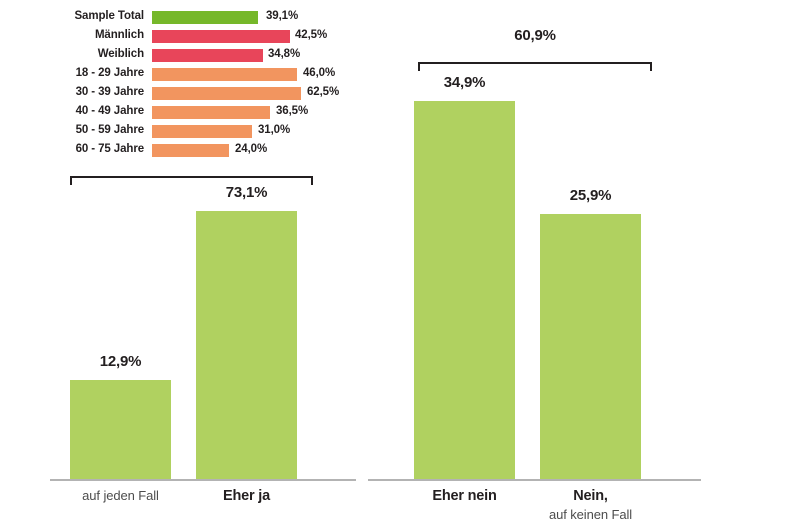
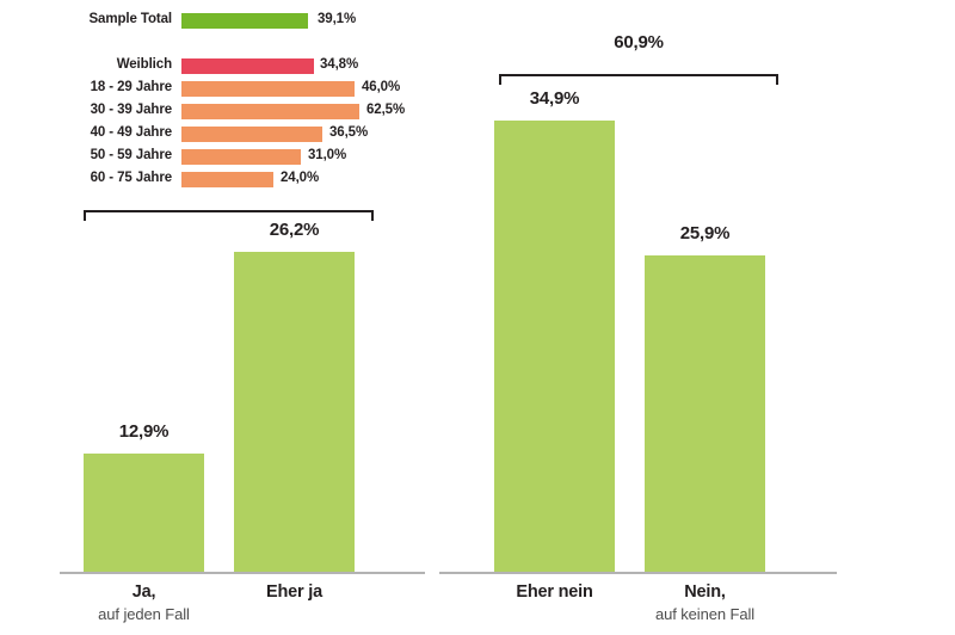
  Sample Total
  39,1%
- Männlich
- 42,5%
  Weiblich
  34,8%
  18 - 29 Jahre
  46,0%
  30 - 39 Jahre
  62,5%
  40 - 49 Jahre
  36,5%
  50 - 59 Jahre
  31,0%
  60 - 75 Jahre
  24,0%
  60,9%
  12,9%
- 73,1%
+ 26,2%
  34,9%
  25,9%
+ Ja,
  auf jeden Fall
  Eher ja
  Eher nein
  Nein,
  auf keinen Fall
